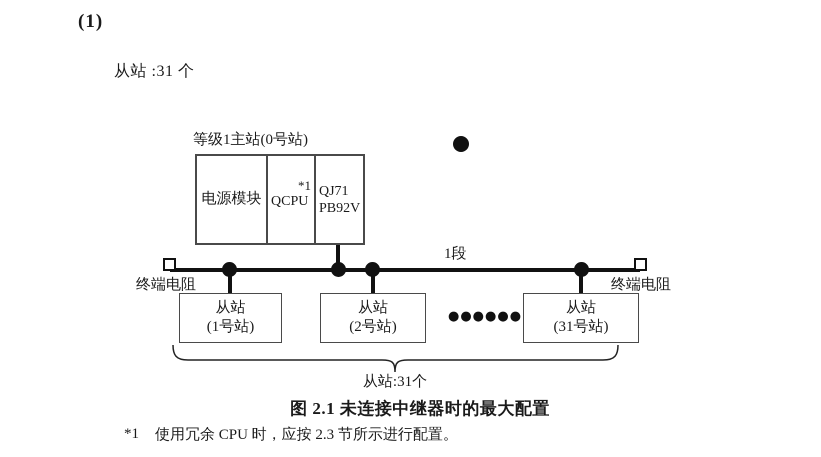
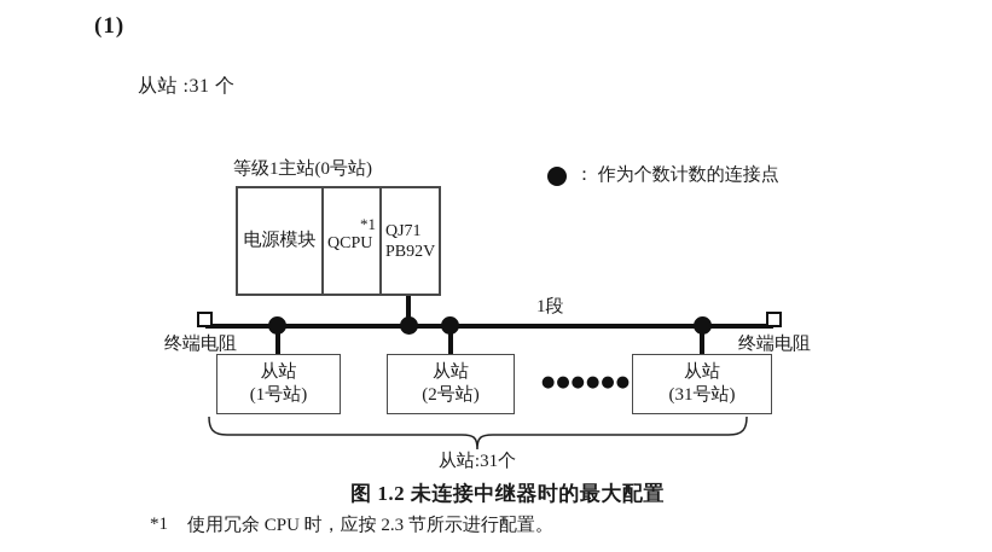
  (1)
  从站 :31 个
+ ： 作为个数计数的连接点
  等级1主站(0号站)
  电源模块
  *1
  QCPU
  QJ71
  PB92V
  终端电阻
  终端电阻
  1段
  从站
  (1号站)
  从站
  (2号站)
  从站
  (31号站)
  ●●●●●●
  从站:31个
- 图 2.1 未连接中继器时的最大配置
+ 图 1.2 未连接中继器时的最大配置
  *1
  使用冗余 CPU 时，应按 2.3 节所示进行配置。
